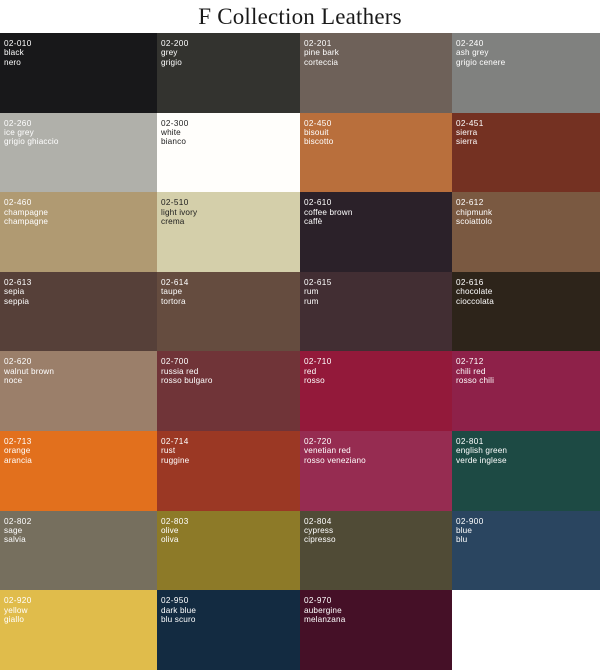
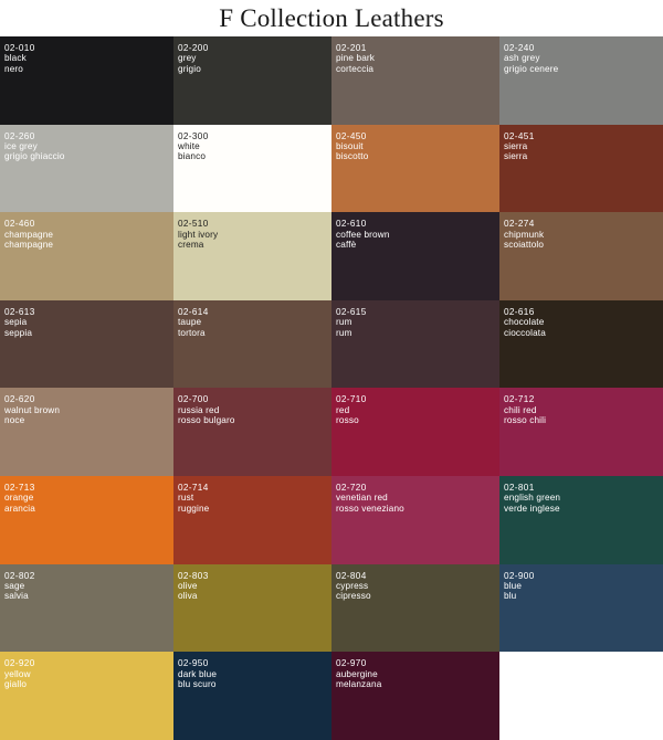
  F Collection Leathers
  02-010
  black
  nero
  02-200
  grey
  grigio
  02-201
  pine bark
  corteccia
  02-240
  ash grey
  grigio cenere
  02-260
  ice grey
  grigio ghiaccio
  02-300
  white
  bianco
  02-450
  bisouit
  biscotto
  02-451
  sierra
  sierra
  02-460
  champagne
  champagne
  02-510
  light ivory
  crema
  02-610
  coffee brown
  caffè
- 02-612
+ 02-274
  chipmunk
  scoiattolo
  02-613
  sepia
  seppia
  02-614
  taupe
  tortora
  02-615
  rum
  rum
  02-616
  chocolate
  cioccolata
  02-620
  walnut brown
  noce
  02-700
  russia red
  rosso bulgaro
  02-710
  red
  rosso
  02-712
  chili red
  rosso chili
  02-713
  orange
  arancia
  02-714
  rust
  ruggine
  02-720
  venetian red
  rosso veneziano
  02-801
  english green
  verde inglese
  02-802
  sage
  salvia
  02-803
  olive
  oliva
  02-804
  cypress
  cipresso
  02-900
  blue
  blu
  02-920
  yellow
  giallo
  02-950
  dark blue
  blu scuro
  02-970
  aubergine
  melanzana
